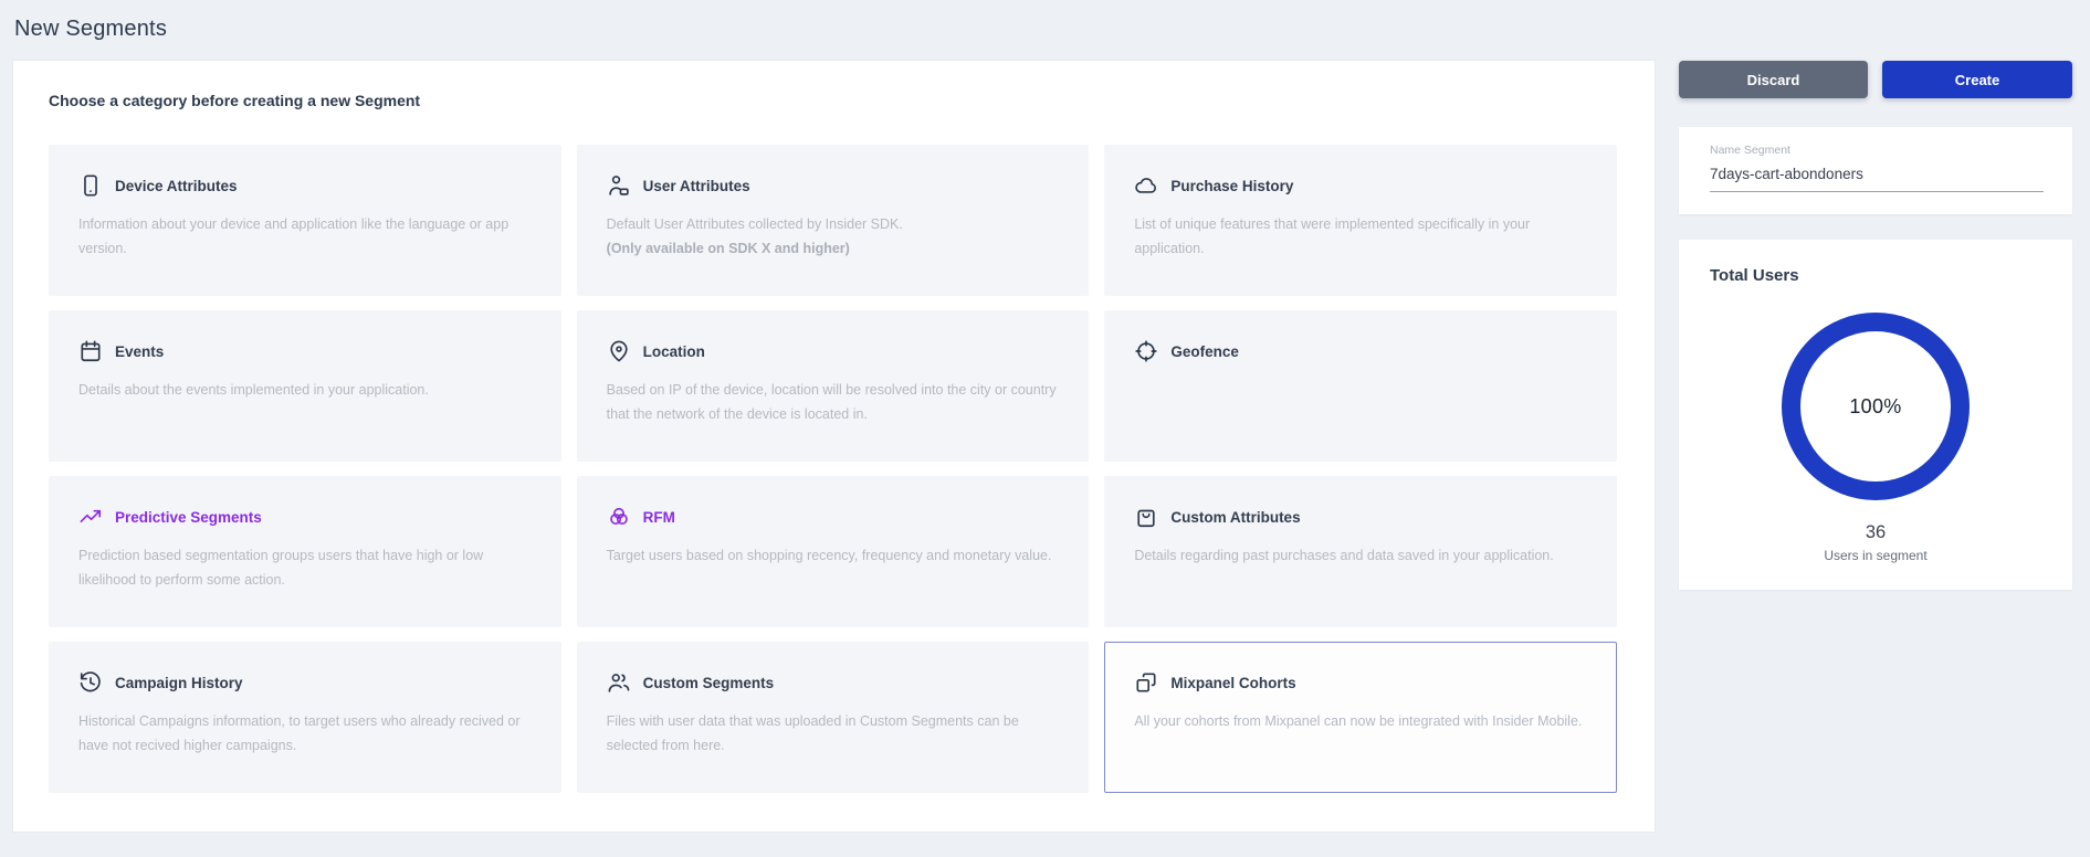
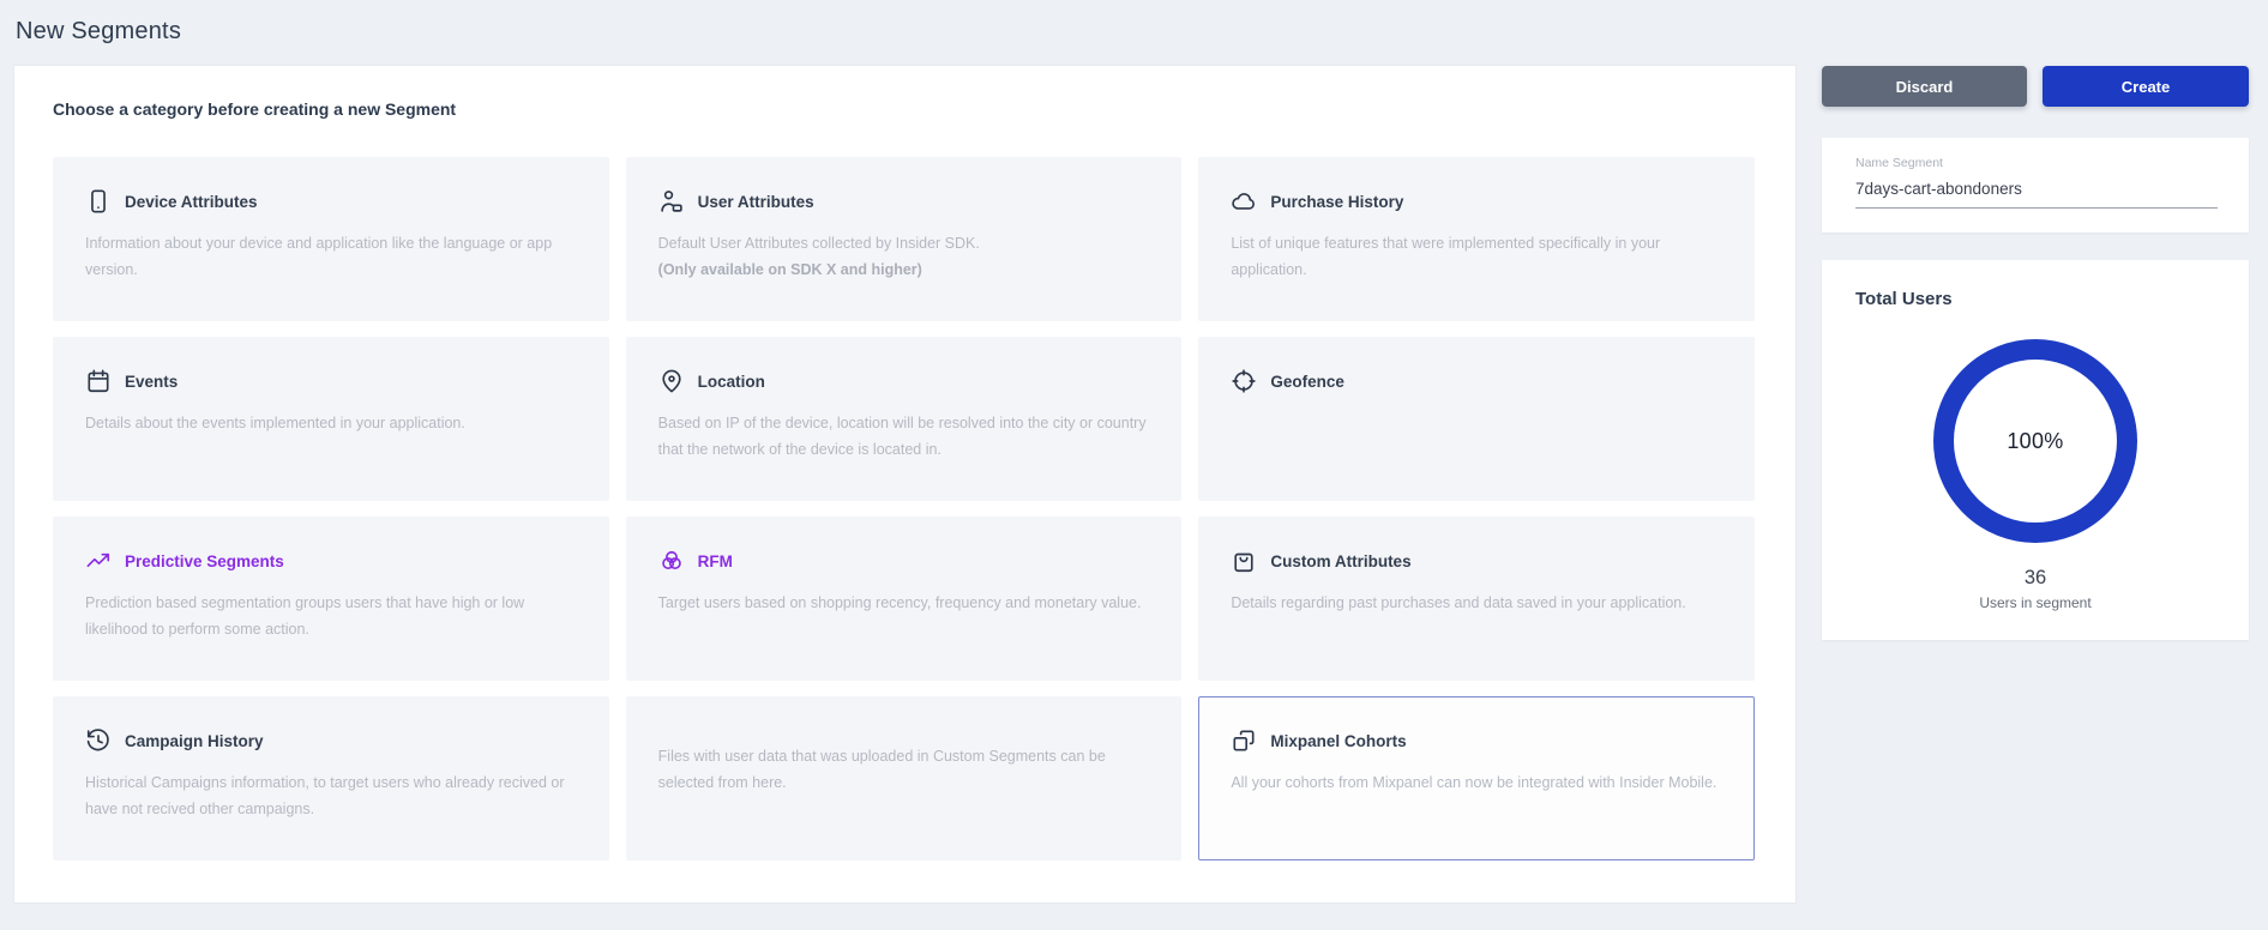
  New Segments
  Choose a category before creating a new Segment
  Device Attributes
  Information about your device and application like the language or app version.
  User Attributes
  Default User Attributes collected by Insider SDK.
  (Only available on SDK X and higher)
  Purchase History
  List of unique features that were implemented specifically in your application.
  Events
  Details about the events implemented in your application.
  Location
  Based on IP of the device, location will be resolved into the city or country that the network of the device is located in.
  Geofence
  Predictive Segments
  Prediction based segmentation groups users that have high or low likelihood to perform some action.
  RFM
  Target users based on shopping recency, frequency and monetary value.
  Custom Attributes
  Details regarding past purchases and data saved in your application.
  Campaign History
- Historical Campaigns information, to target users who already recived or have not recived higher campaigns.
+ Historical Campaigns information, to target users who already recived or have not recived other campaigns.
- Custom Segments
  Files with user data that was uploaded in Custom Segments can be selected from here.
  Mixpanel Cohorts
  All your cohorts from Mixpanel can now be integrated with Insider Mobile.
  Discard
  Create
  Name Segment
  7days-cart-abondoners
  Total Users
  100%
  36
  Users in segment
